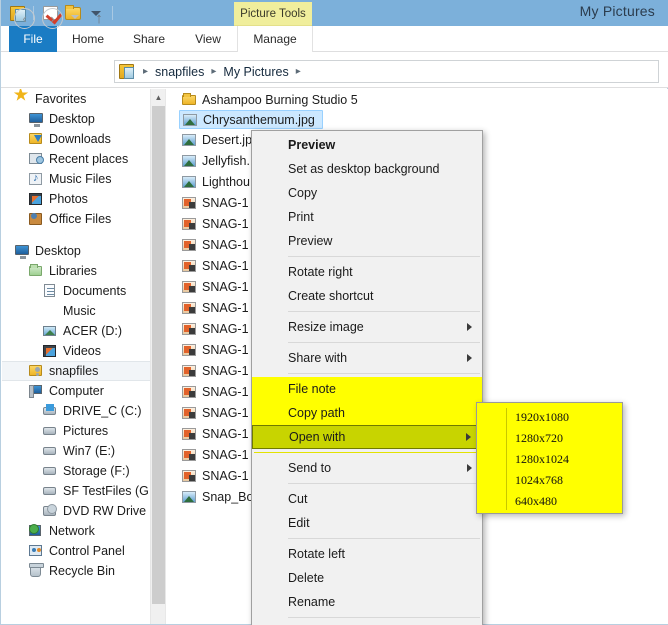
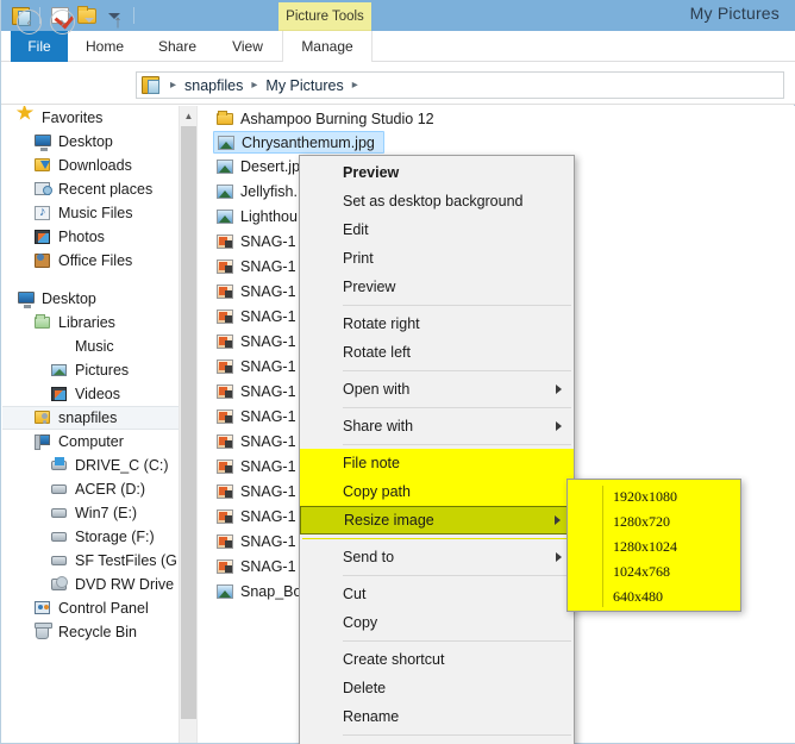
  My Pictures
  Picture Tools
  File
  Home
  Share
  View
  Manage
  ‹
  ›
  ↑
  ▸
  snapfiles
  ▸
  My Pictures
  ▸
  Favorites
  Desktop
  Downloads
  Recent places
  Music Files
  Photos
  Office Files
  Desktop
  Libraries
- Documents
  Music
- ACER (D:)
+ Pictures
  Videos
  snapfiles
  Computer
  DRIVE_C (C:)
- Pictures
+ ACER (D:)
  Win7 (E:)
  Storage (F:)
  SF TestFiles (G
  DVD RW Drive
- Network
  Control Panel
  Recycle Bin
  ▲
- Ashampoo Burning Studio 5
+ Ashampoo Burning Studio 12
  Chrysanthemum.jpg
  Desert.jp
  Jellyfish.
  Lighthou
  SNAG-1
  SNAG-1
  SNAG-1
  SNAG-1
  SNAG-1
  SNAG-1
  SNAG-1
  SNAG-1
  SNAG-1
  SNAG-1
  SNAG-1
  SNAG-1
  SNAG-1
  SNAG-1
  Snap_Bo
  Preview
  Set as desktop background
- Copy
+ Edit
  Print
  Preview
  Rotate right
- Create shortcut
+ Rotate left
- Resize image
+ Open with
  Share with
  File note
  Copy path
- Open with
+ Resize image
  Send to
  Cut
- Edit
+ Copy
- Rotate left
+ Create shortcut
  Delete
  Rename
  1920x1080
  1280x720
  1280x1024
  1024x768
  640x480
